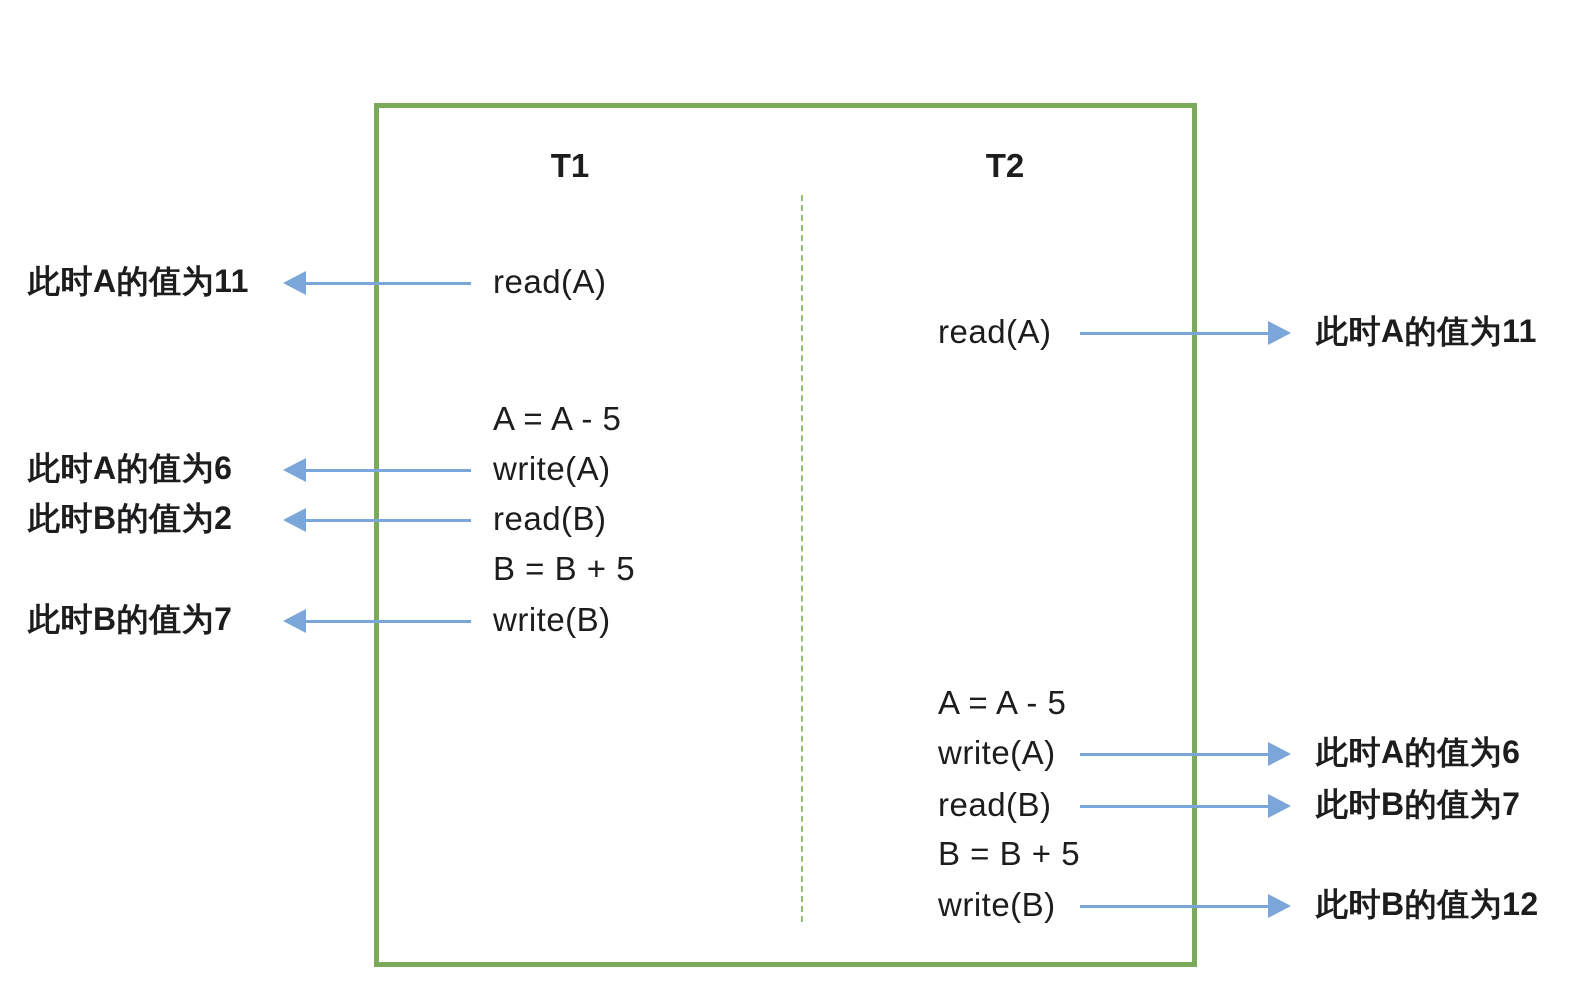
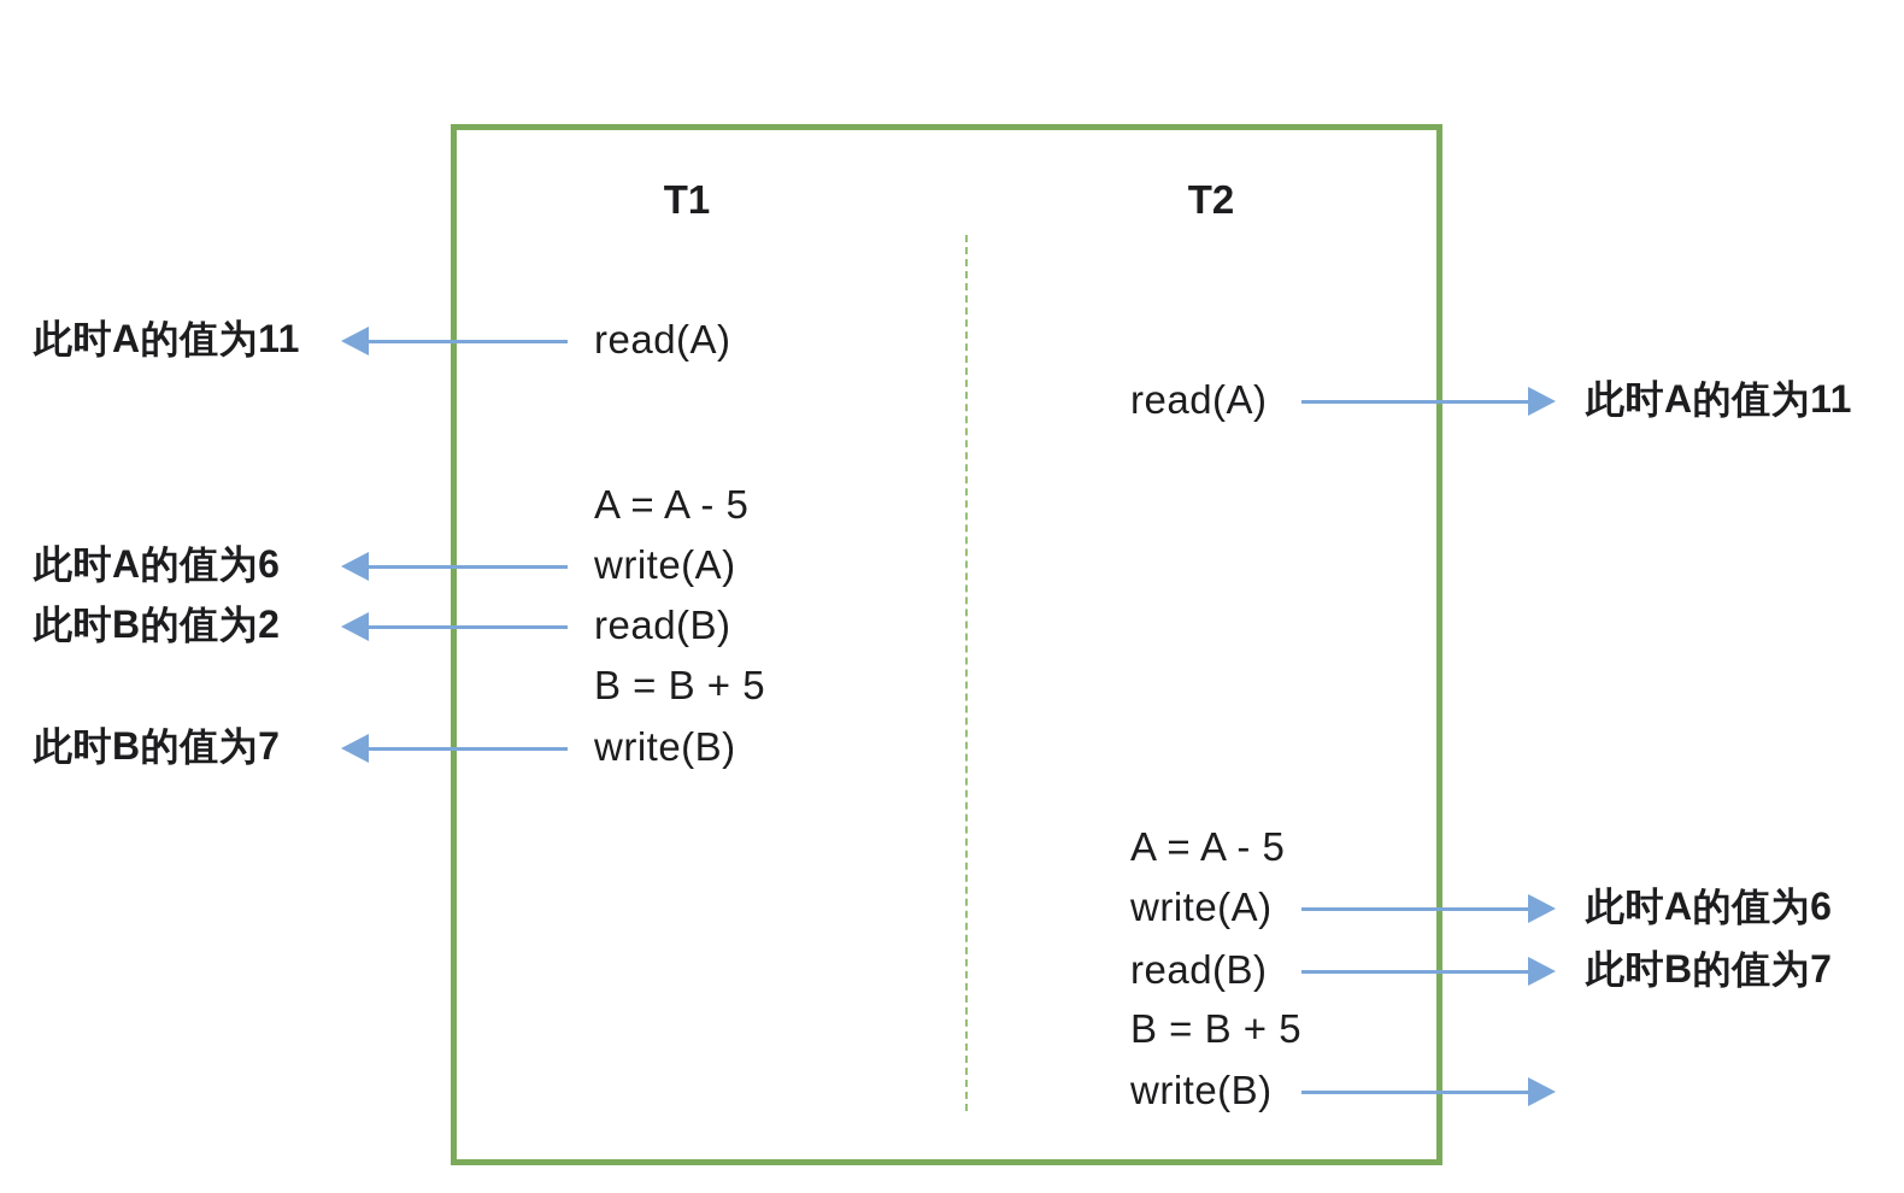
  T1
  T2
  read(A)
  A = A - 5
  write(A)
  read(B)
  B = B + 5
  write(B)
  read(A)
  A = A - 5
  write(A)
  read(B)
  B = B + 5
  write(B)
  此时A的值为11
  此时A的值为6
  此时B的值为2
  此时B的值为7
  此时A的值为11
  此时A的值为6
  此时B的值为7
- 此时B的值为12
